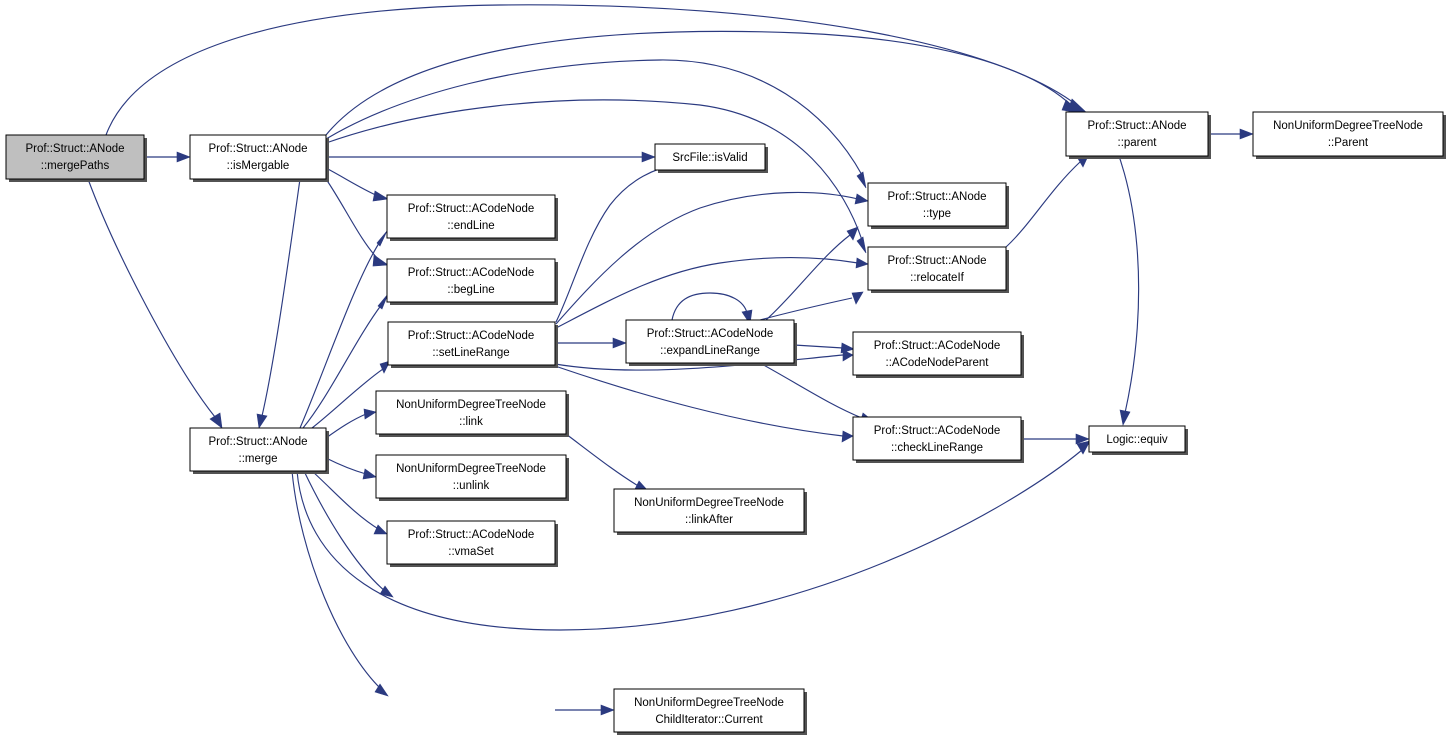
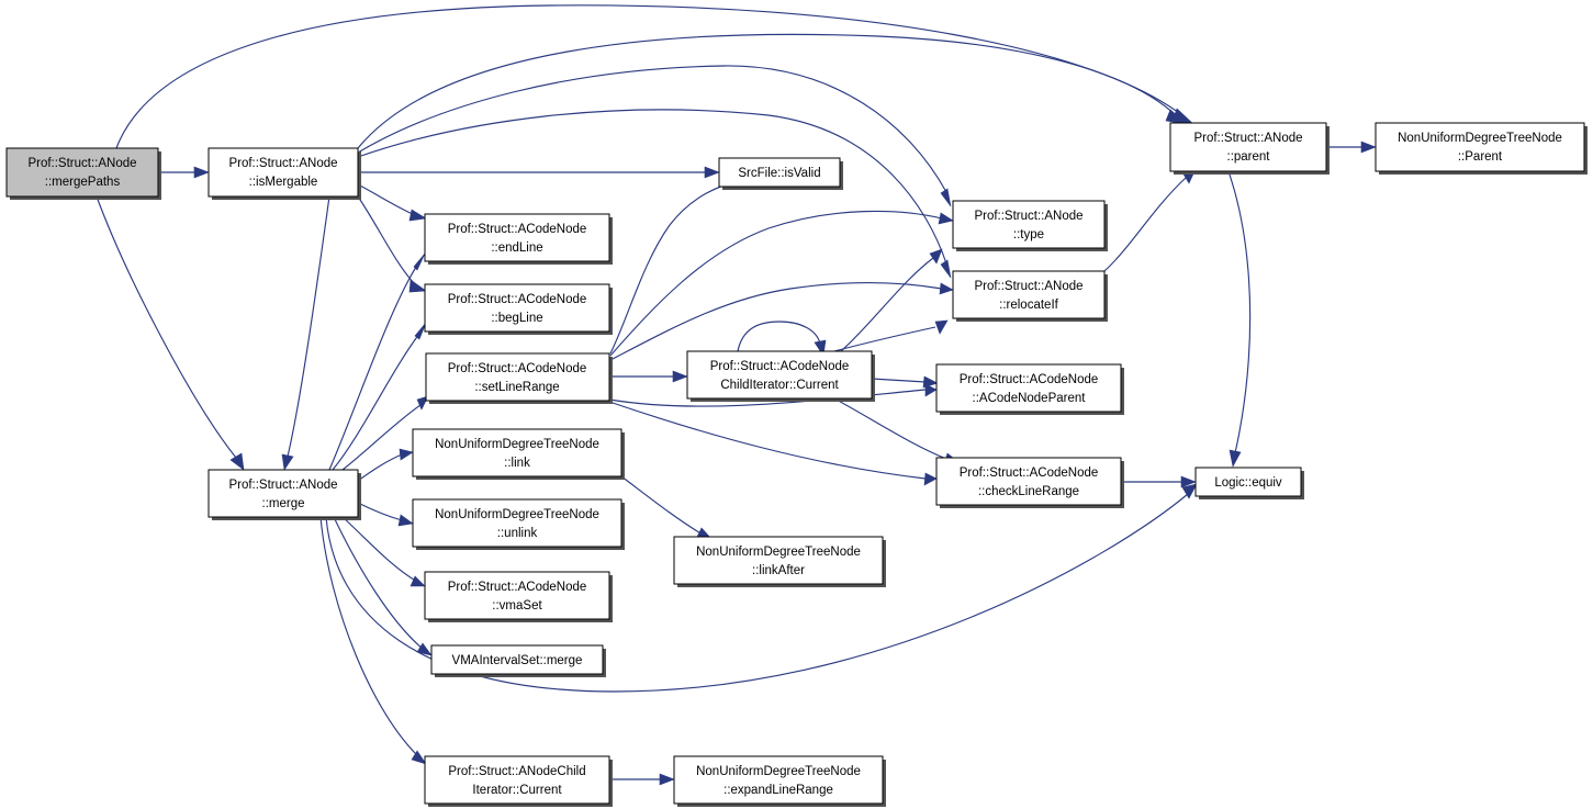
  Prof::Struct::ANode
  ::mergePaths
  Prof::Struct::ANode
  ::isMergable
  SrcFile::isValid
  Prof::Struct::ACodeNode
  ::endLine
  Prof::Struct::ACodeNode
  ::begLine
  Prof::Struct::ACodeNode
  ::setLineRange
  Prof::Struct::ACodeNode
- ::expandLineRange
+ ChildIterator::Current
  Prof::Struct::ANode
  ::type
  Prof::Struct::ANode
  ::relocateIf
  Prof::Struct::ACodeNode
  ::ACodeNodeParent
  Prof::Struct::ACodeNode
  ::checkLineRange
  Prof::Struct::ANode
  ::parent
  NonUniformDegreeTreeNode
  ::Parent
  Logic::equiv
  Prof::Struct::ANode
  ::merge
  NonUniformDegreeTreeNode
  ::link
  NonUniformDegreeTreeNode
  ::unlink
  NonUniformDegreeTreeNode
  ::linkAfter
  Prof::Struct::ACodeNode
  ::vmaSet
+ VMAIntervalSet::merge
+ Prof::Struct::ANodeChild
+ Iterator::Current
  NonUniformDegreeTreeNode
- ChildIterator::Current
+ ::expandLineRange
